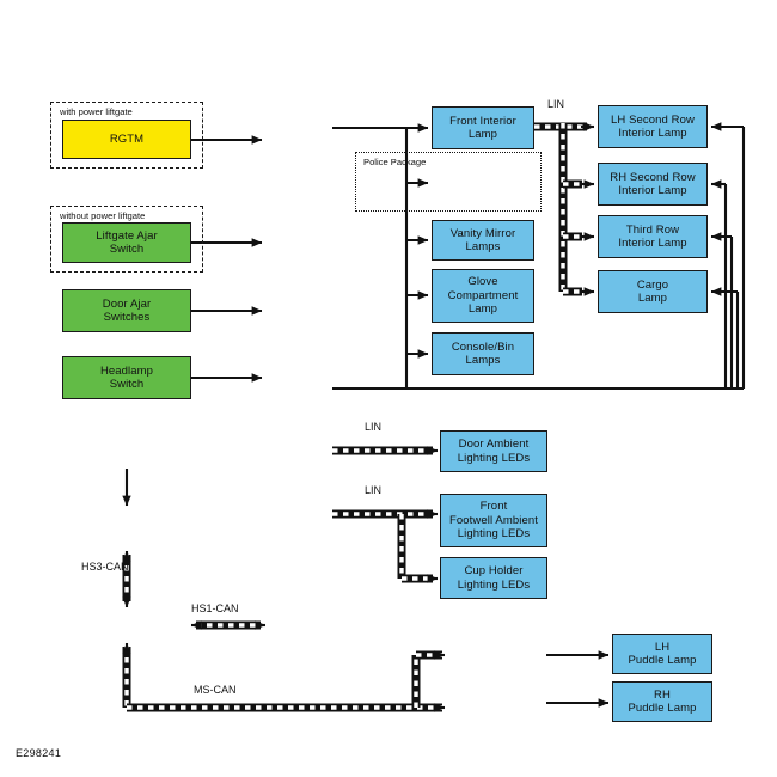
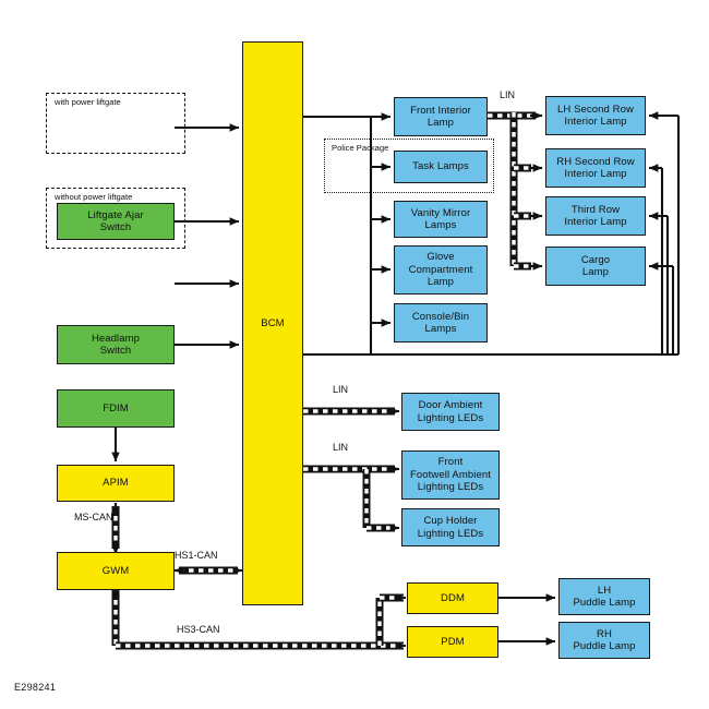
  with power liftgate
  without power liftgate
  Police Package
- RGTM
  Liftgate Ajar
  Switch
- Door Ajar
- Switches
  Headlamp
  Switch
+ FDIM
+ APIM
+ GWM
+ BCM
  Front Interior
  Lamp
+ Task Lamps
  Vanity Mirror
  Lamps
  Glove
  Compartment
  Lamp
  Console/Bin
  Lamps
  LH Second Row
  Interior Lamp
  RH Second Row
  Interior Lamp
  Third Row
  Interior Lamp
  Cargo
  Lamp
  Door Ambient
  Lighting LEDs
  Front
  Footwell Ambient
  Lighting LEDs
  Cup Holder
  Lighting LEDs
+ DDM
+ PDM
  LH
  Puddle Lamp
  RH
  Puddle Lamp
  LIN
  LIN
  LIN
- HS3-CAN
+ MS-CAN
  HS1-CAN
- MS-CAN
+ HS3-CAN
  E298241
